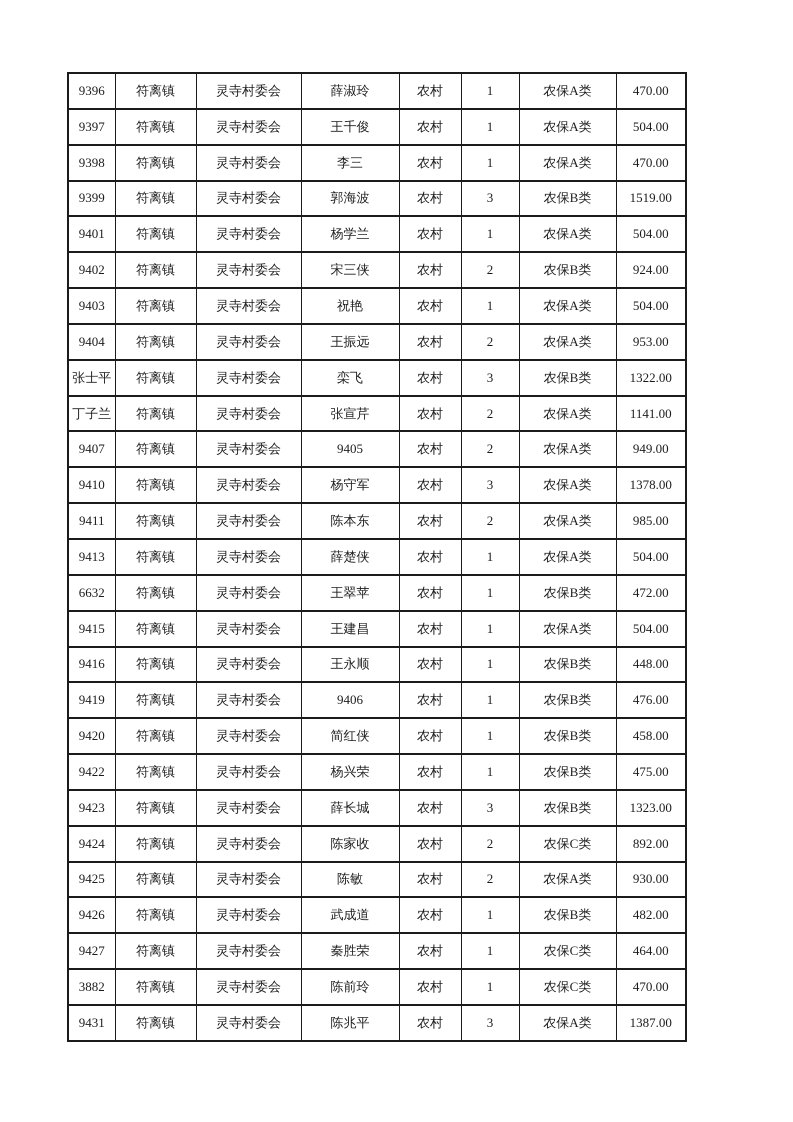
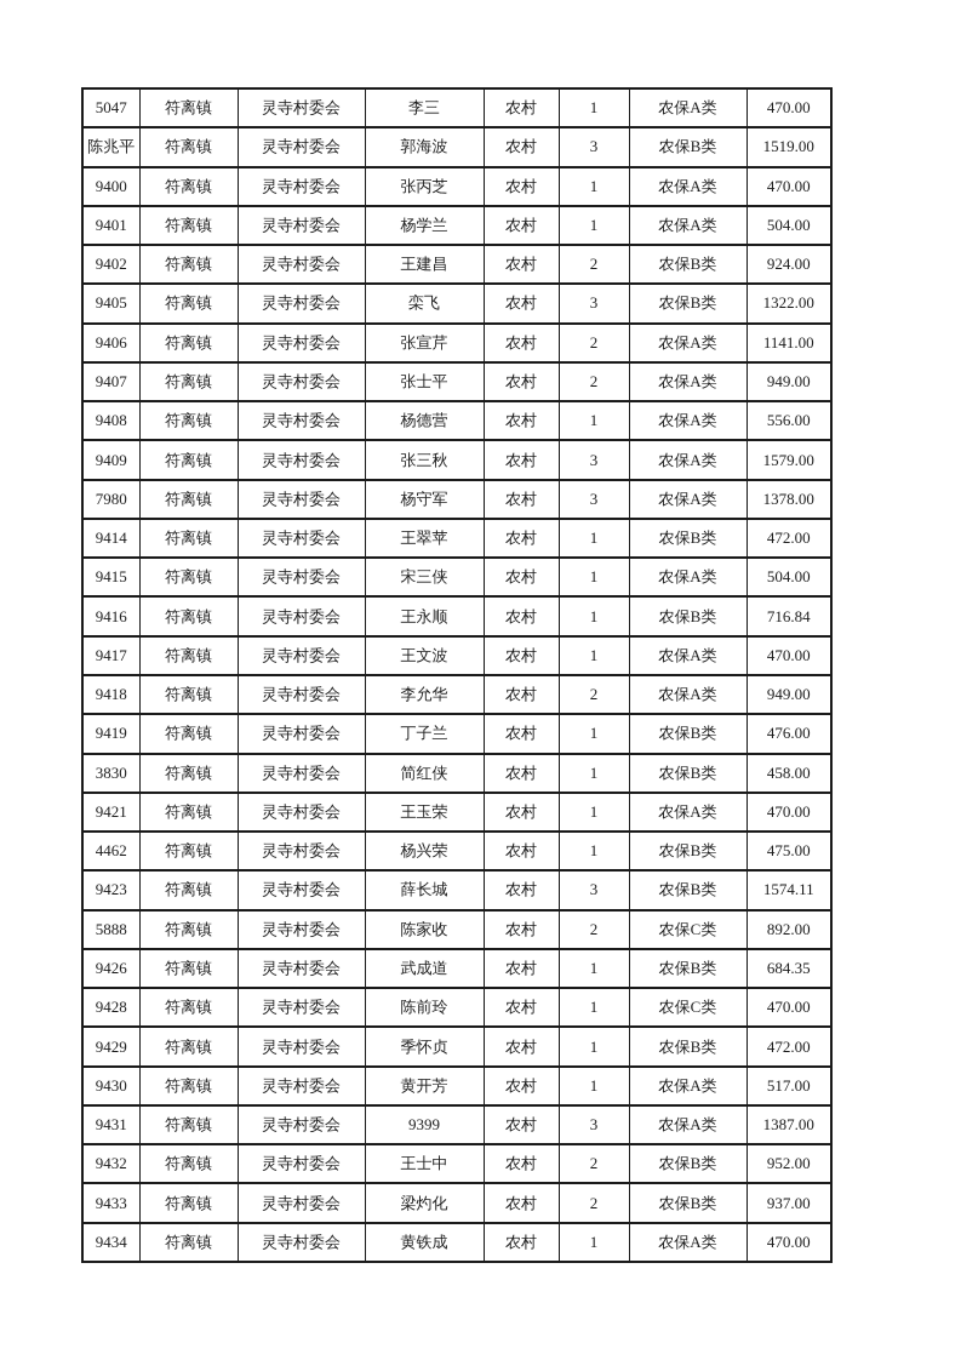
- 9396	符离镇	灵寺村委会	薛淑玲	农村	1	农保A类	470.00
- 9397	符离镇	灵寺村委会	王千俊	农村	1	农保A类	504.00
- 9398	符离镇	灵寺村委会	李三	农村	1	农保A类	470.00
+ 5047	符离镇	灵寺村委会	李三	农村	1	农保A类	470.00
- 9399	符离镇	灵寺村委会	郭海波	农村	3	农保B类	1519.00
+ 陈兆平	符离镇	灵寺村委会	郭海波	农村	3	农保B类	1519.00
+ 9400	符离镇	灵寺村委会	张丙芝	农村	1	农保A类	470.00
  9401	符离镇	灵寺村委会	杨学兰	农村	1	农保A类	504.00
- 9402	符离镇	灵寺村委会	宋三侠	农村	2	农保B类	924.00
+ 9402	符离镇	灵寺村委会	王建昌	农村	2	农保B类	924.00
- 9403	符离镇	灵寺村委会	祝艳	农村	1	农保A类	504.00
- 9404	符离镇	灵寺村委会	王振远	农村	2	农保A类	953.00
- 张士平	符离镇	灵寺村委会	栾飞	农村	3	农保B类	1322.00
+ 9405	符离镇	灵寺村委会	栾飞	农村	3	农保B类	1322.00
- 丁子兰	符离镇	灵寺村委会	张宣芹	农村	2	农保A类	1141.00
+ 9406	符离镇	灵寺村委会	张宣芹	农村	2	农保A类	1141.00
- 9407	符离镇	灵寺村委会	9405	农村	2	农保A类	949.00
+ 9407	符离镇	灵寺村委会	张士平	农村	2	农保A类	949.00
+ 9408	符离镇	灵寺村委会	杨德营	农村	1	农保A类	556.00
+ 9409	符离镇	灵寺村委会	张三秋	农村	3	农保A类	1579.00
- 9410	符离镇	灵寺村委会	杨守军	农村	3	农保A类	1378.00
+ 7980	符离镇	灵寺村委会	杨守军	农村	3	农保A类	1378.00
- 9411	符离镇	灵寺村委会	陈本东	农村	2	农保A类	985.00
- 9413	符离镇	灵寺村委会	薛楚侠	农村	1	农保A类	504.00
- 6632	符离镇	灵寺村委会	王翠苹	农村	1	农保B类	472.00
+ 9414	符离镇	灵寺村委会	王翠苹	农村	1	农保B类	472.00
- 9415	符离镇	灵寺村委会	王建昌	农村	1	农保A类	504.00
+ 9415	符离镇	灵寺村委会	宋三侠	农村	1	农保A类	504.00
- 9416	符离镇	灵寺村委会	王永顺	农村	1	农保B类	448.00
+ 9416	符离镇	灵寺村委会	王永顺	农村	1	农保B类	716.84
+ 9417	符离镇	灵寺村委会	王文波	农村	1	农保A类	470.00
+ 9418	符离镇	灵寺村委会	李允华	农村	2	农保A类	949.00
- 9419	符离镇	灵寺村委会	9406	农村	1	农保B类	476.00
+ 9419	符离镇	灵寺村委会	丁子兰	农村	1	农保B类	476.00
- 9420	符离镇	灵寺村委会	简红侠	农村	1	农保B类	458.00
+ 3830	符离镇	灵寺村委会	简红侠	农村	1	农保B类	458.00
+ 9421	符离镇	灵寺村委会	王玉荣	农村	1	农保A类	470.00
- 9422	符离镇	灵寺村委会	杨兴荣	农村	1	农保B类	475.00
+ 4462	符离镇	灵寺村委会	杨兴荣	农村	1	农保B类	475.00
- 9423	符离镇	灵寺村委会	薛长城	农村	3	农保B类	1323.00
+ 9423	符离镇	灵寺村委会	薛长城	农村	3	农保B类	1574.11
- 9424	符离镇	灵寺村委会	陈家收	农村	2	农保C类	892.00
+ 5888	符离镇	灵寺村委会	陈家收	农村	2	农保C类	892.00
- 9425	符离镇	灵寺村委会	陈敏	农村	2	农保A类	930.00
- 9426	符离镇	灵寺村委会	武成道	农村	1	农保B类	482.00
+ 9426	符离镇	灵寺村委会	武成道	农村	1	农保B类	684.35
- 9427	符离镇	灵寺村委会	秦胜荣	农村	1	农保C类	464.00
- 3882	符离镇	灵寺村委会	陈前玲	农村	1	农保C类	470.00
+ 9428	符离镇	灵寺村委会	陈前玲	农村	1	农保C类	470.00
+ 9429	符离镇	灵寺村委会	季怀贞	农村	1	农保B类	472.00
+ 9430	符离镇	灵寺村委会	黄开芳	农村	1	农保A类	517.00
- 9431	符离镇	灵寺村委会	陈兆平	农村	3	农保A类	1387.00
+ 9431	符离镇	灵寺村委会	9399	农村	3	农保A类	1387.00
+ 9432	符离镇	灵寺村委会	王士中	农村	2	农保B类	952.00
+ 9433	符离镇	灵寺村委会	梁灼化	农村	2	农保B类	937.00
+ 9434	符离镇	灵寺村委会	黄铁成	农村	1	农保A类	470.00
